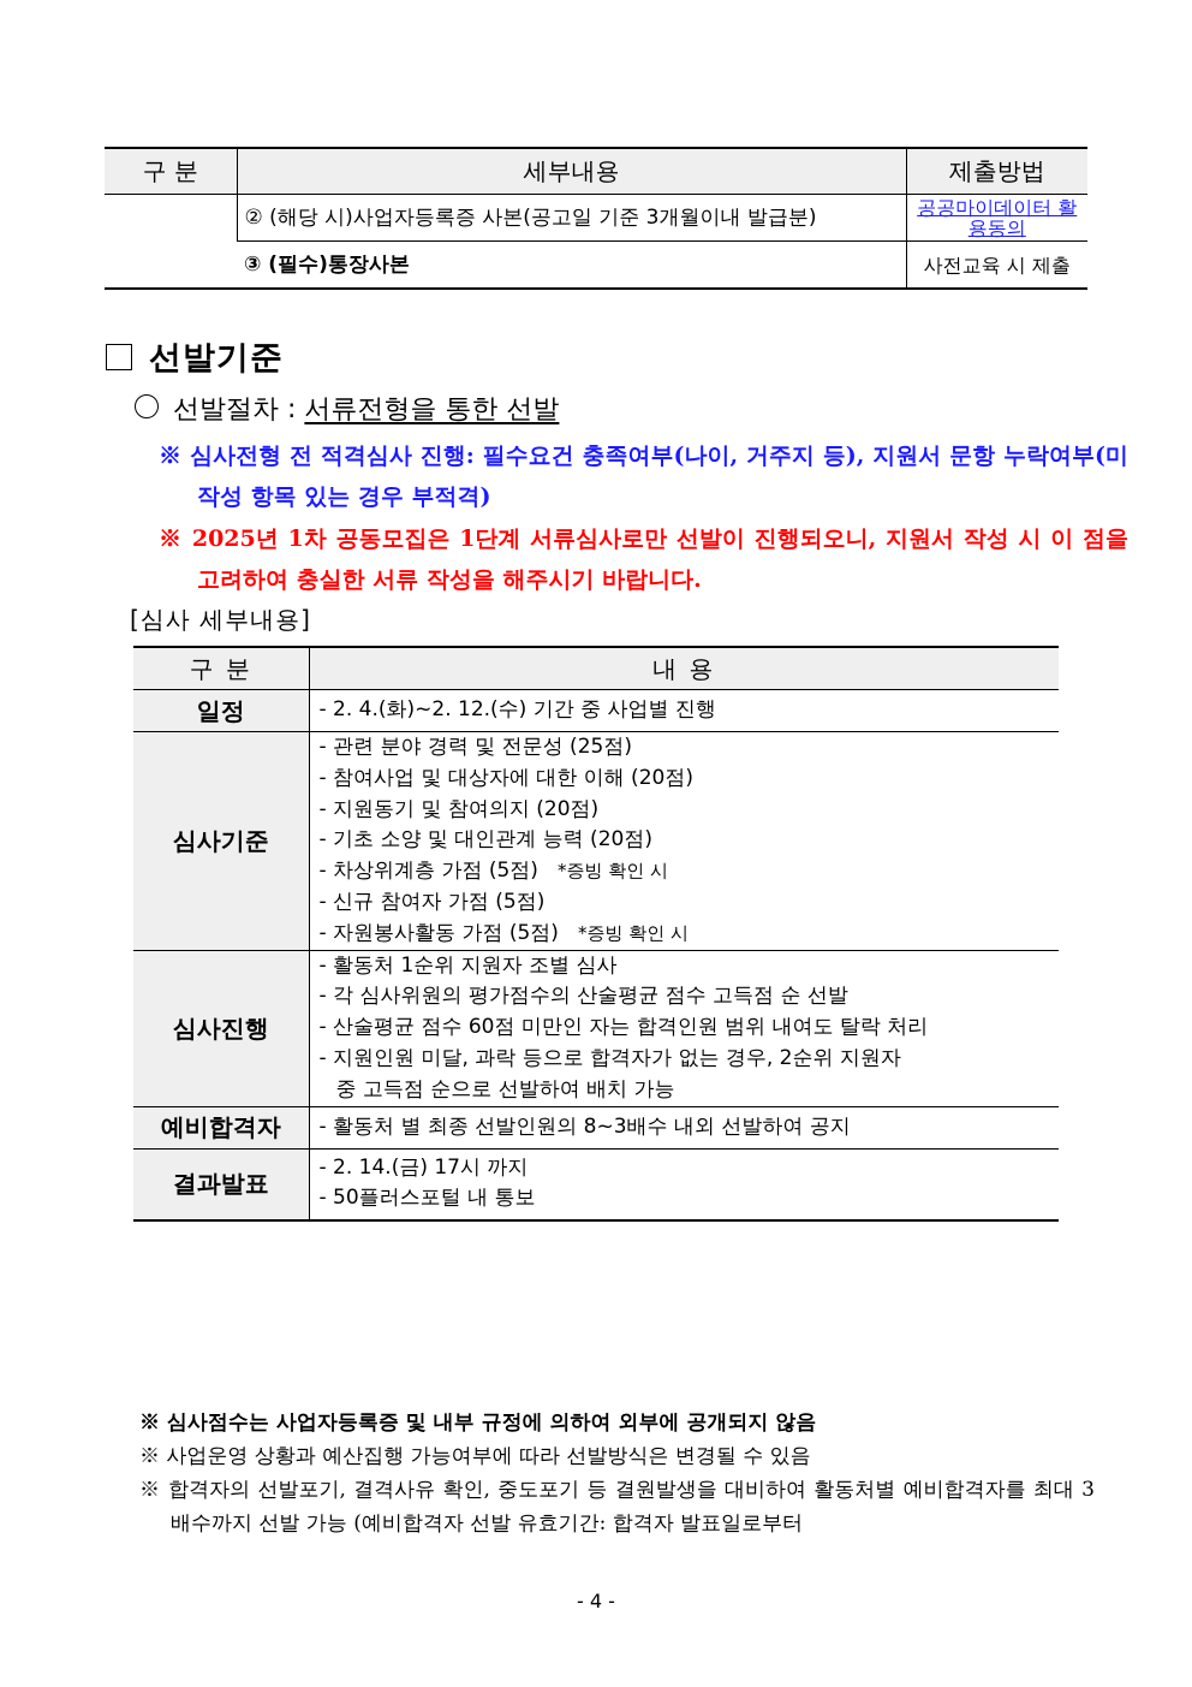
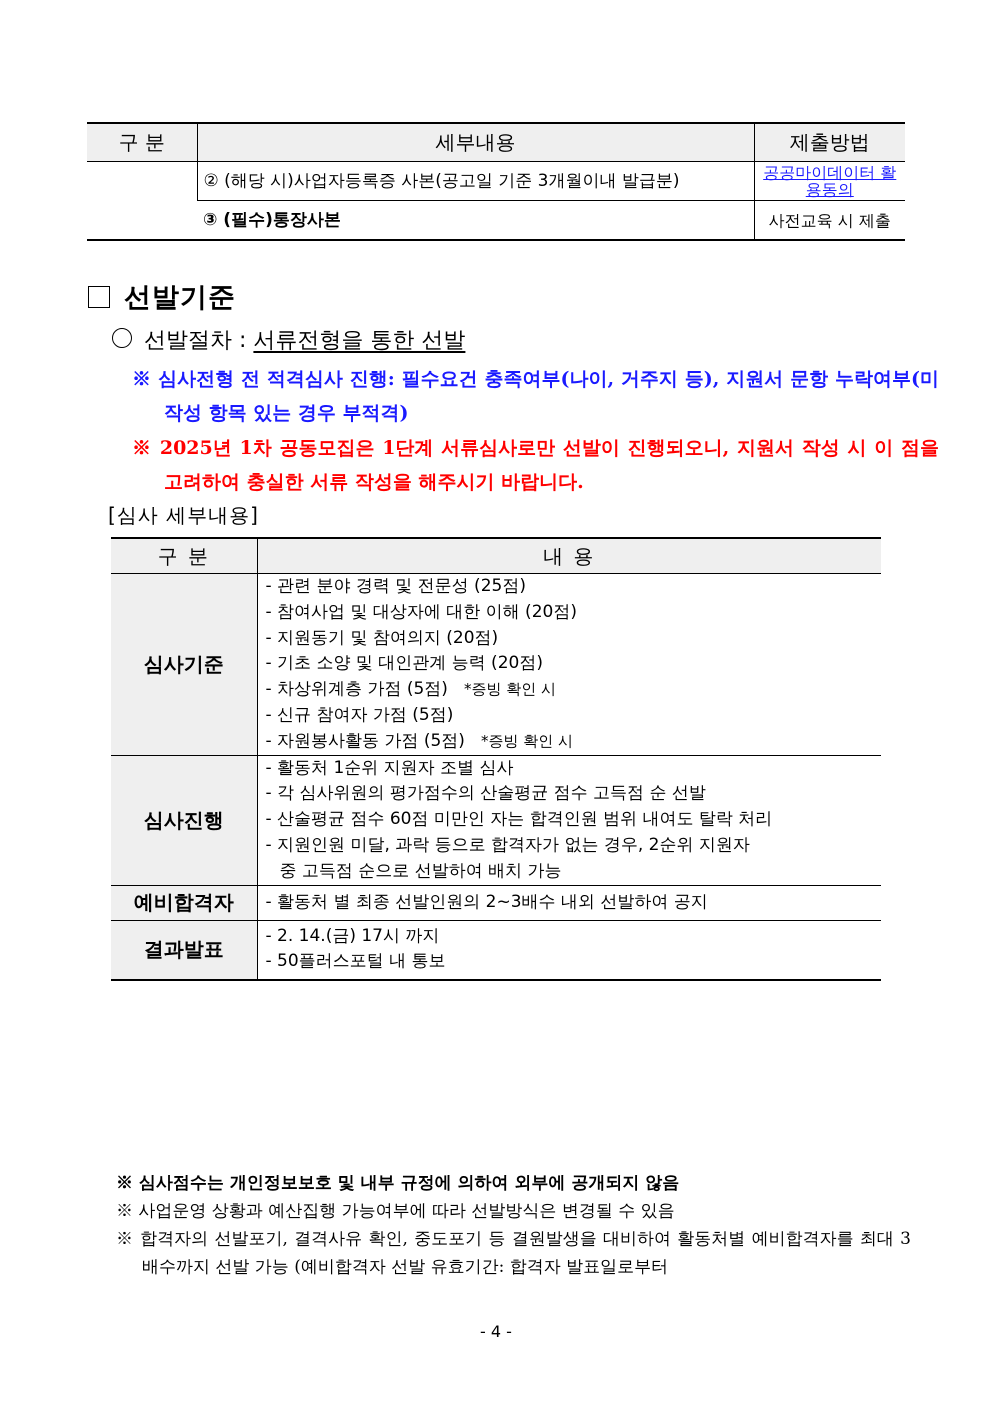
  구 분	세부내용	제출방법
  	② (해당 시)사업자등록증 사본(공고일 기준 3개월이내 발급분)	공공마이데이터 활용동의
  ③ (필수)통장사본	사전교육 시 제출
  선발기준
  선발절차 : 서류전형을 통한 선발
  ※ 심사전형 전 적격심사 진행: 필수요건 충족여부(나이, 거주지 등), 지원서 문항 누락여부(미작성 항목 있는 경우 부적격)
  ※ 2025년 1차 공동모집은 1단계 서류심사로만 선발이 진행되오니, 지원서 작성 시 이 점을 고려하여 충실한 서류 작성을 해주시기 바랍니다.
  [심사 세부내용]
  구 분	내 용
- 일정	- 2. 4.(화)~2. 12.(수) 기간 중 사업별 진행
  심사기준	- 관련 분야 경력 및 전문성 (25점) - 참여사업 및 대상자에 대한 이해 (20점) - 지원동기 및 참여의지 (20점) - 기초 소양 및 대인관계 능력 (20점) - 차상위계층 가점 (5점) *증빙 확인 시 - 신규 참여자 가점 (5점) - 자원봉사활동 가점 (5점) *증빙 확인 시
  심사진행	- 활동처 1순위 지원자 조별 심사 - 각 심사위원의 평가점수의 산술평균 점수 고득점 순 선발 - 산술평균 점수 60점 미만인 자는 합격인원 범위 내여도 탈락 처리 - 지원인원 미달, 과락 등으로 합격자가 없는 경우, 2순위 지원자 중 고득점 순으로 선발하여 배치 가능
- 예비합격자	- 활동처 별 최종 선발인원의 8~3배수 내외 선발하여 공지
+ 예비합격자	- 활동처 별 최종 선발인원의 2~3배수 내외 선발하여 공지
  결과발표	- 2. 14.(금) 17시 까지 - 50플러스포털 내 통보
- ※ 심사점수는 사업자등록증 및 내부 규정에 의하여 외부에 공개되지 않음
+ ※ 심사점수는 개인정보보호 및 내부 규정에 의하여 외부에 공개되지 않음
  ※ 사업운영 상황과 예산집행 가능여부에 따라 선발방식은 변경될 수 있음
  ※ 합격자의 선발포기, 결격사유 확인, 중도포기 등 결원발생을 대비하여 활동처별 예비합격자를 최대 3배수까지 선발 가능 (예비합격자 선발 유효기간: 합격자 발표일로부터
  - 4 -
